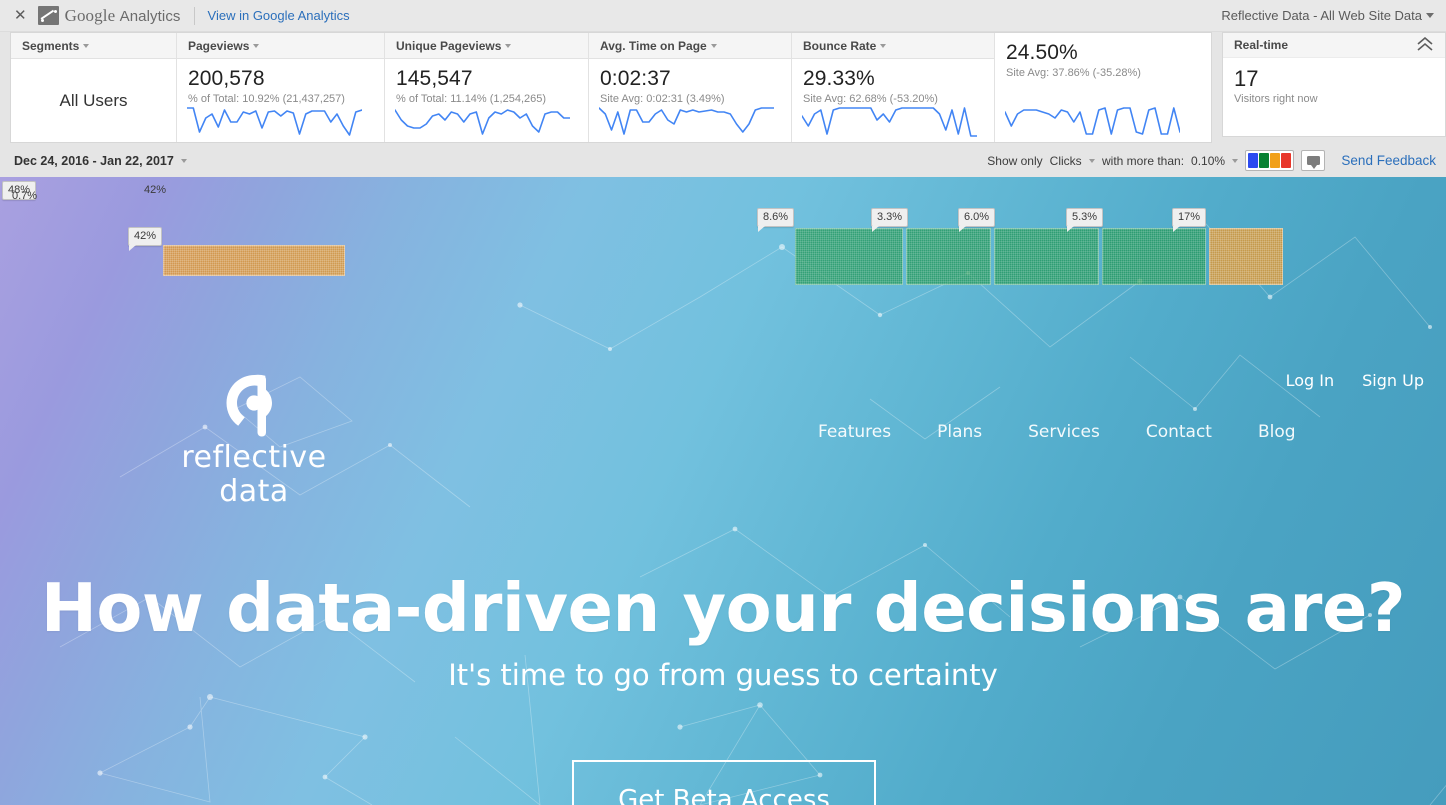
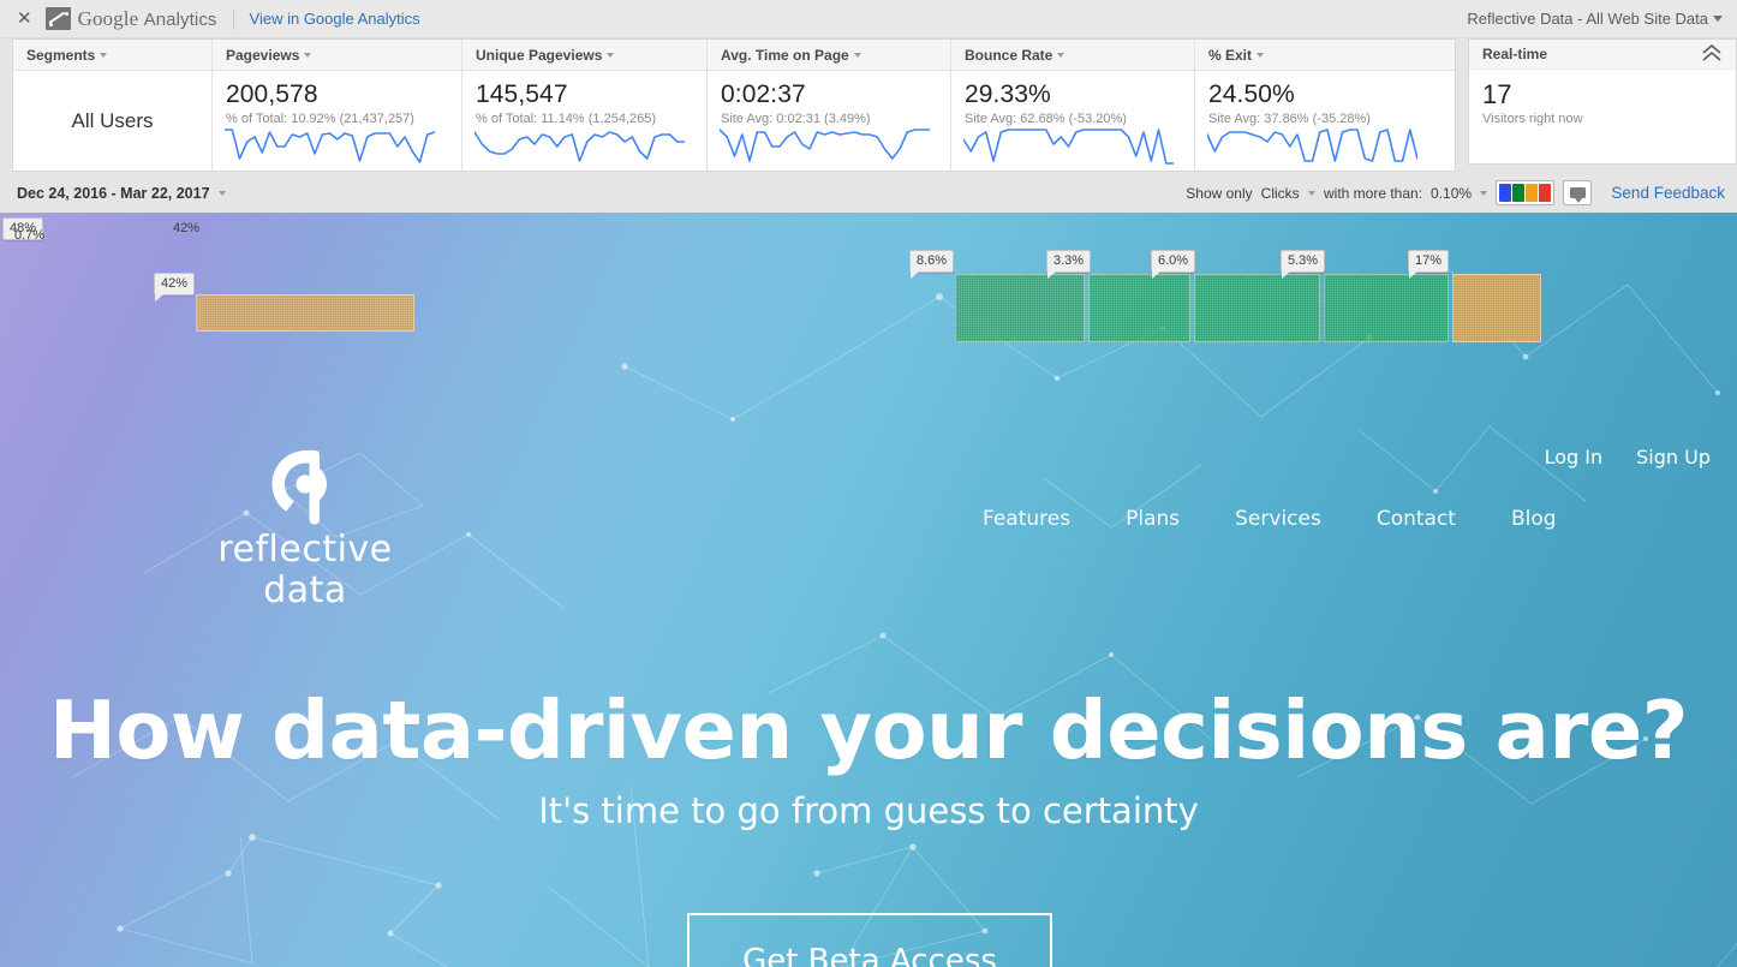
  ✕
  Google Analytics
  View in Google Analytics
  Reflective Data - All Web Site Data
  Segments
  All Users
  Pageviews
  200,578
  % of Total: 10.92% (21,437,257)
  Unique Pageviews
  145,547
  % of Total: 11.14% (1,254,265)
  Avg. Time on Page
  0:02:37
  Site Avg: 0:02:31 (3.49%)
  Bounce Rate
  29.33%
  Site Avg: 62.68% (-53.20%)
+ % Exit
  24.50%
  Site Avg: 37.86% (-35.28%)
  Real-time
  17
  Visitors right now
- Dec 24, 2016 - Jan 22, 2017
+ Dec 24, 2016 - Mar 22, 2017
  Show only
  Clicks
  with more than:
  0.10%
  Send Feedback
  reflective data
  Features
  Plans
  Services
  Contact
  Blog
  Log In
  Sign Up
  How data-driven your decisions are?
  It's time to go from guess to certainty
  Get Beta Access
  48%
  0.7%
  42%
  42%
  8.6%
  3.3%
  6.0%
  5.3%
  17%
